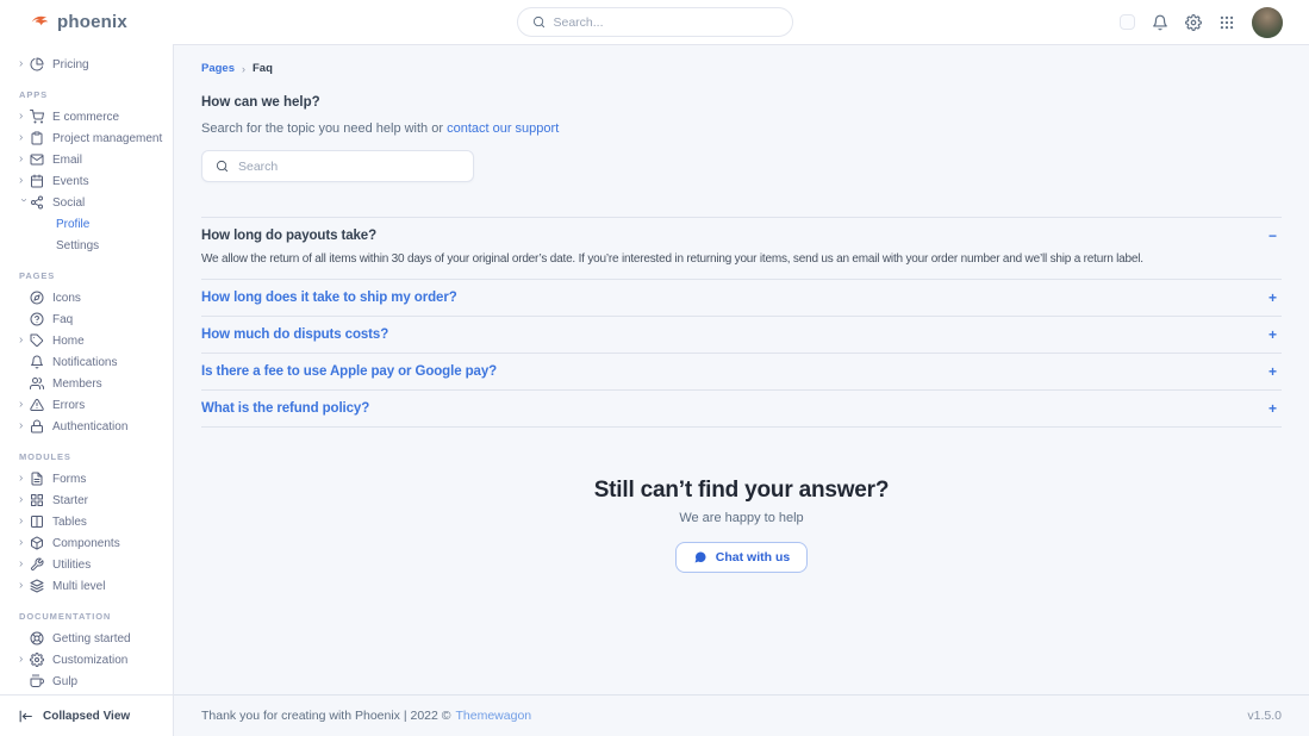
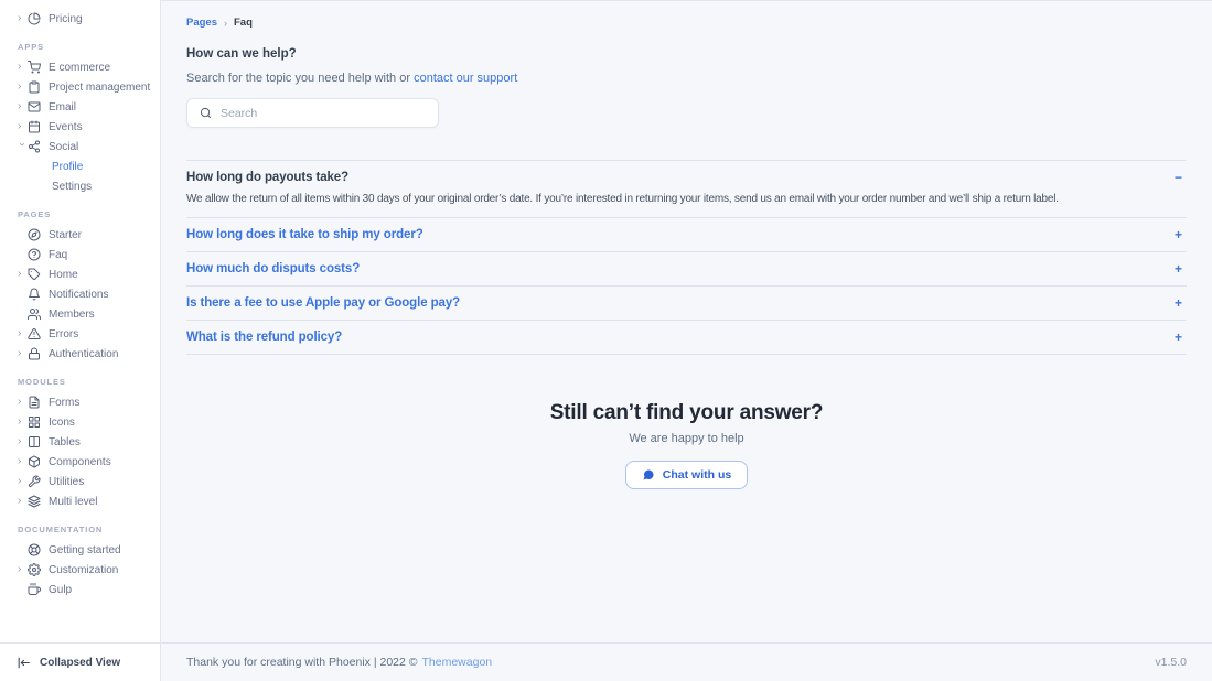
- phoenix
- Search...
  ›
  Pricing
  APPS
  ›
  E commerce
  ›
  Project management
  ›
  Email
  ›
  Events
  Social
  Profile
  Settings
  PAGES
- Icons
+ Starter
  Faq
  ›
  Home
  Notifications
  Members
  ›
  Errors
  ›
  Authentication
  MODULES
  ›
  Forms
  ›
- Starter
+ Icons
  ›
  Tables
  ›
  Components
  ›
  Utilities
  ›
  Multi level
  DOCUMENTATION
  Getting started
  ›
  Customization
  Gulp
  Collapsed View
  Pages
  ›
  Faq
  How can we help?
  Search for the topic you need help with or contact our support
  Search
  How long do payouts take?
  −
  We allow the return of all items within 30 days of your original order’s date. If you’re interested in returning your items, send us an email with your order number and we’ll ship a return label.
  How long does it take to ship my order?
  +
  How much do disputs costs?
  +
  Is there a fee to use Apple pay or Google pay?
  +
  What is the refund policy?
  +
  Still can’t find your answer?
  We are happy to help
  Chat with us
  Thank you for creating with Phoenix | 2022 ©
  Themewagon
  v1.5.0
